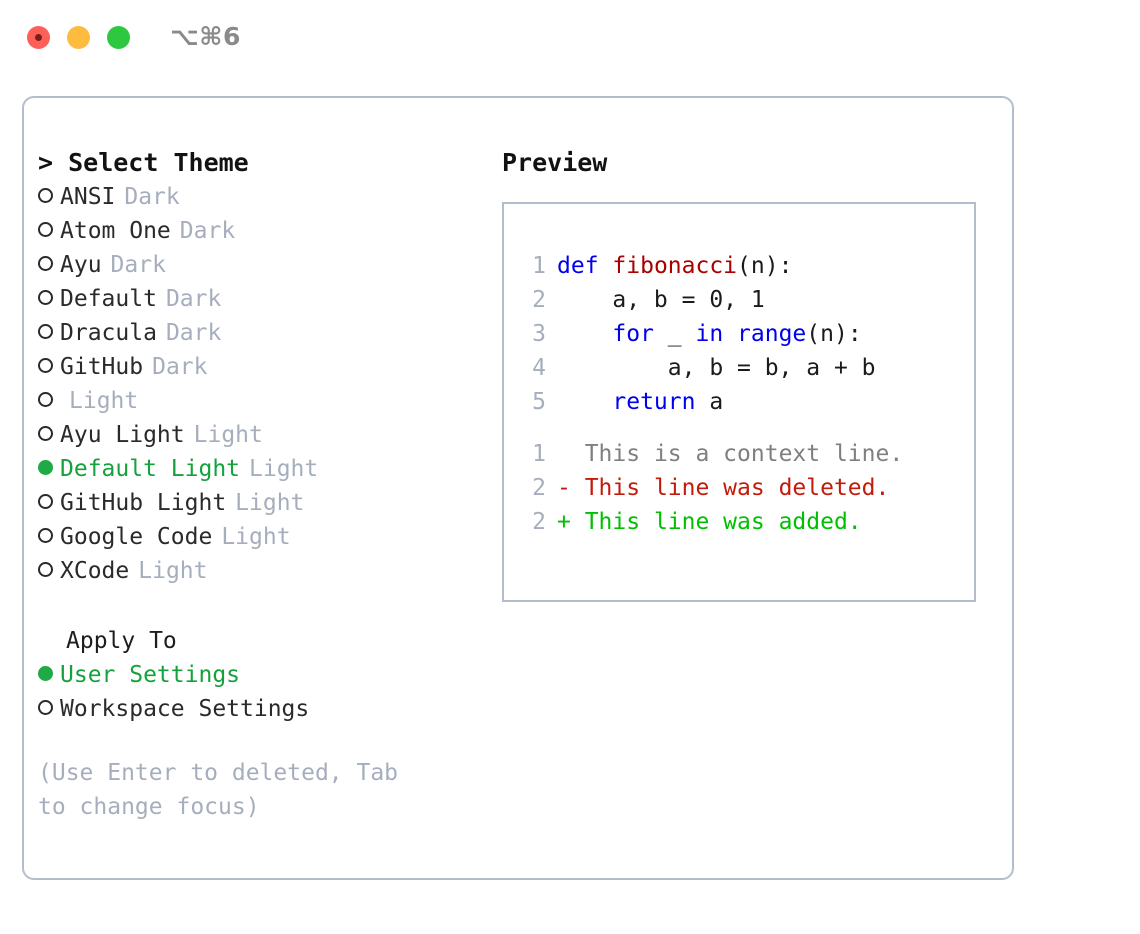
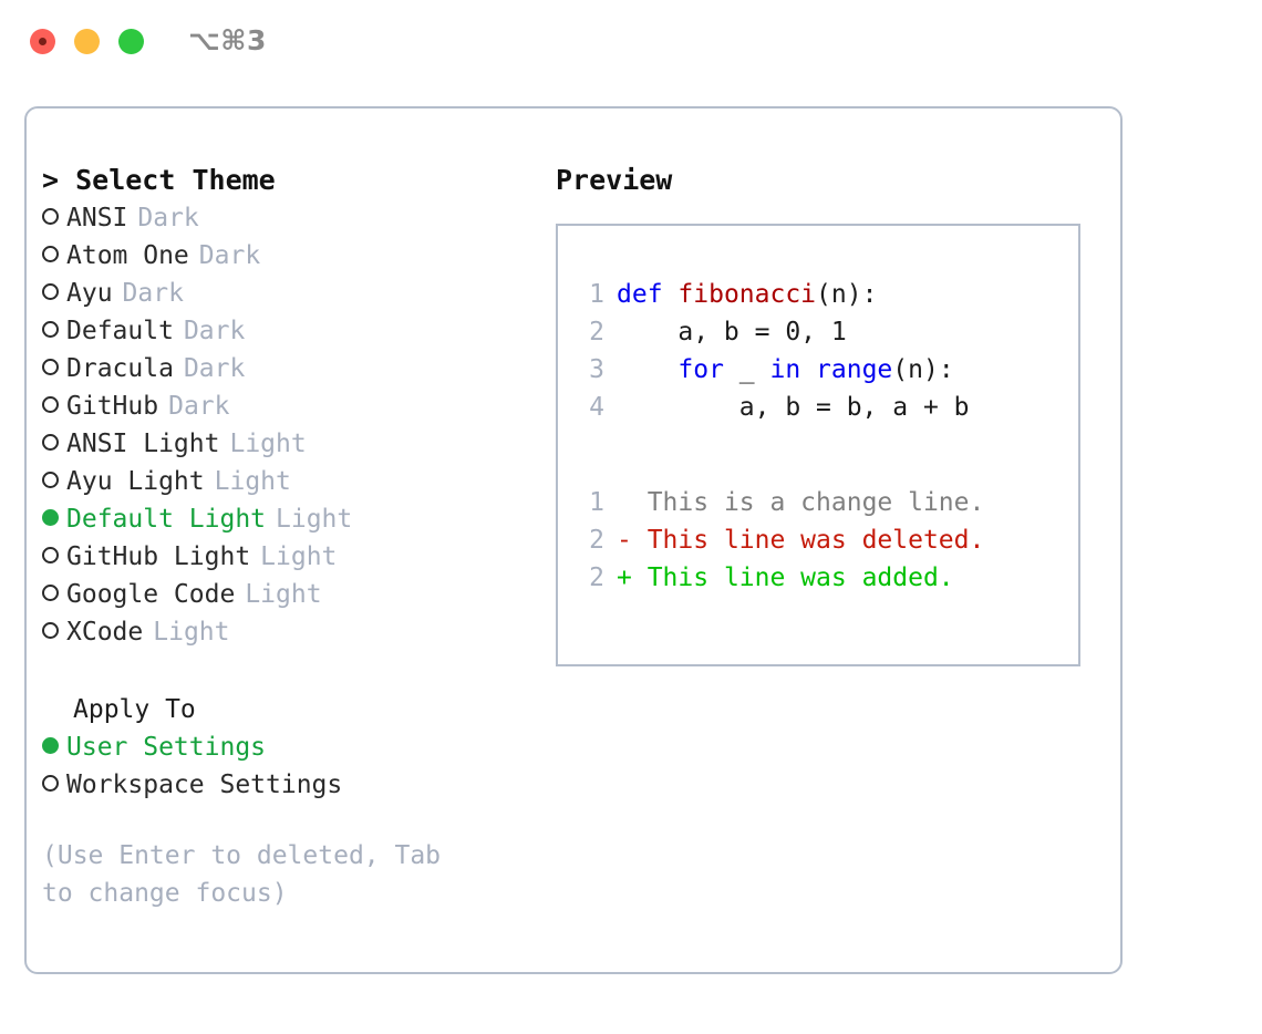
- ⌥⌘6
+ ⌥⌘3
  > Select Theme
  ANSI
  Dark
  Atom One
  Dark
  Ayu
  Dark
  Default
  Dark
  Dracula
  Dark
  GitHub
  Dark
+ ANSI Light
  Light
  Ayu Light
  Light
  Default Light
  Light
  GitHub Light
  Light
  Google Code
  Light
  XCode
  Light
  Apply To
  User Settings
  Workspace Settings
  (Use Enter to deleted, Tab to change focus)
  Preview
  1
  def fibonacci(n):
  2
  a, b = 0, 1
  3
  for _ in range(n):
  4
  a, b = b, a + b
- 5
- return a
  1
- This is a context line.
+ This is a change line.
  2
  -
  This line was deleted.
  2
  +
  This line was added.
